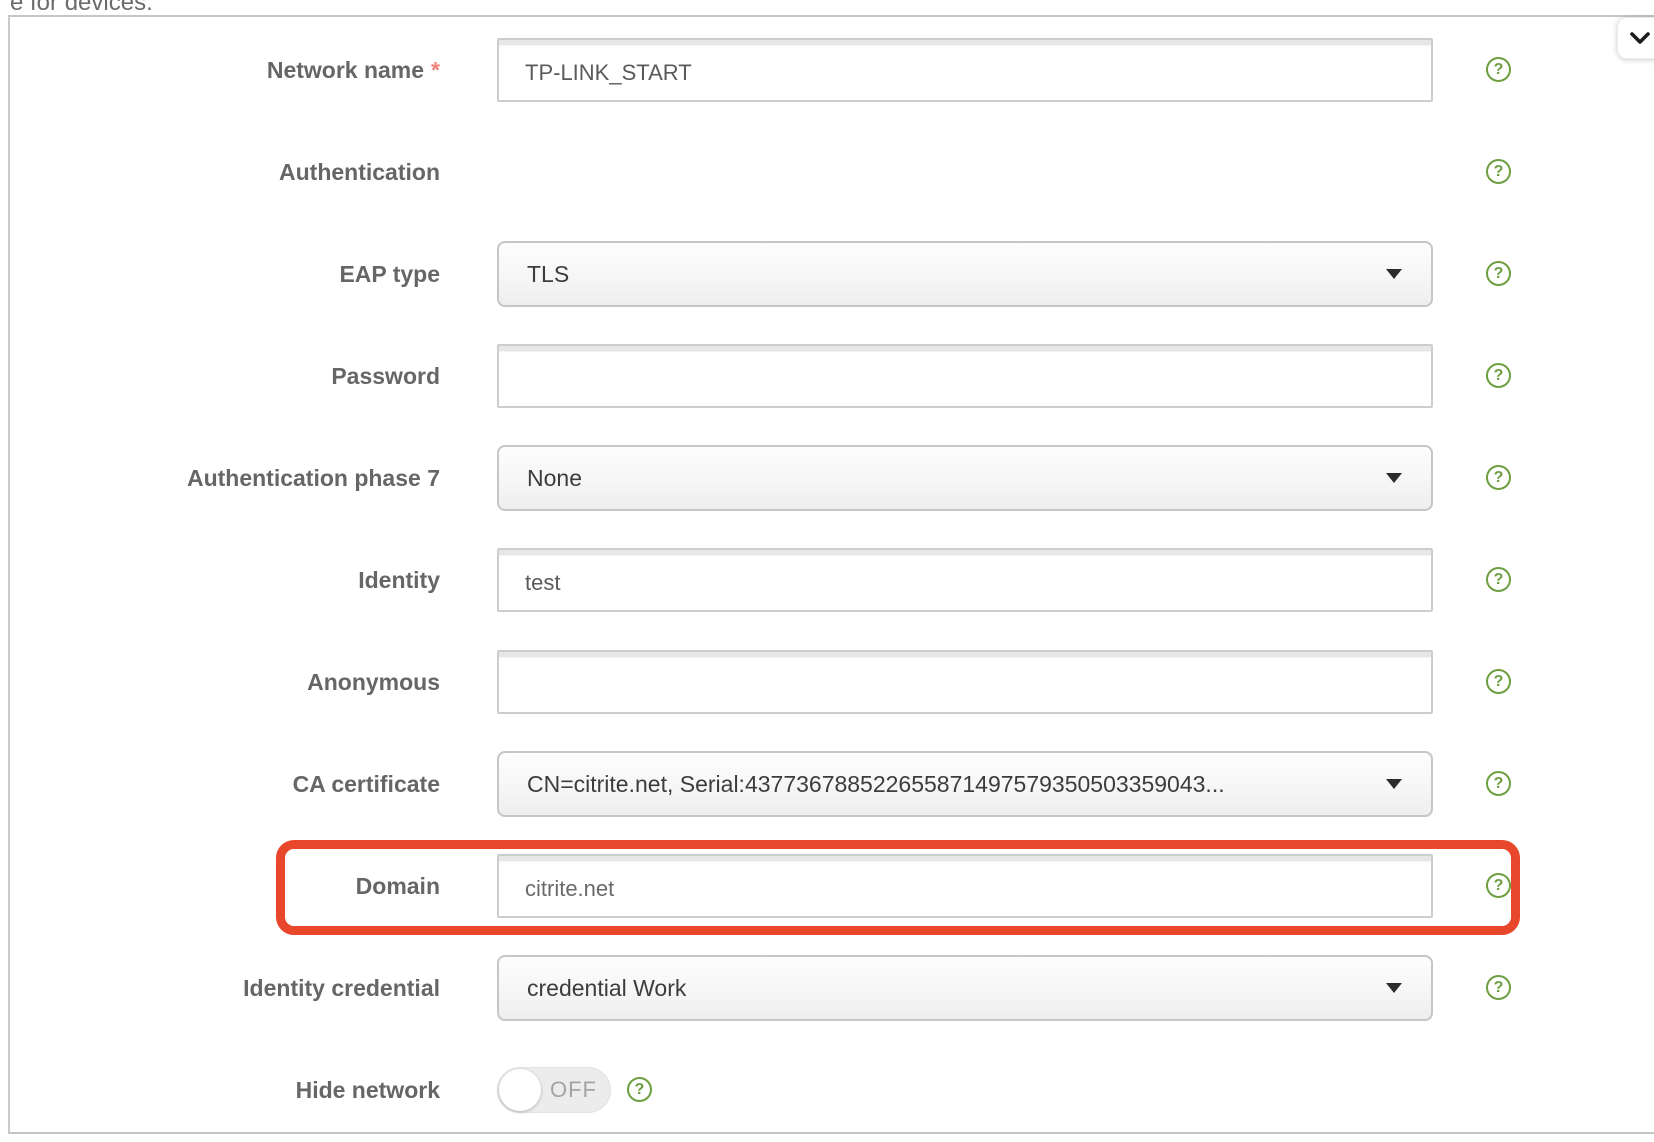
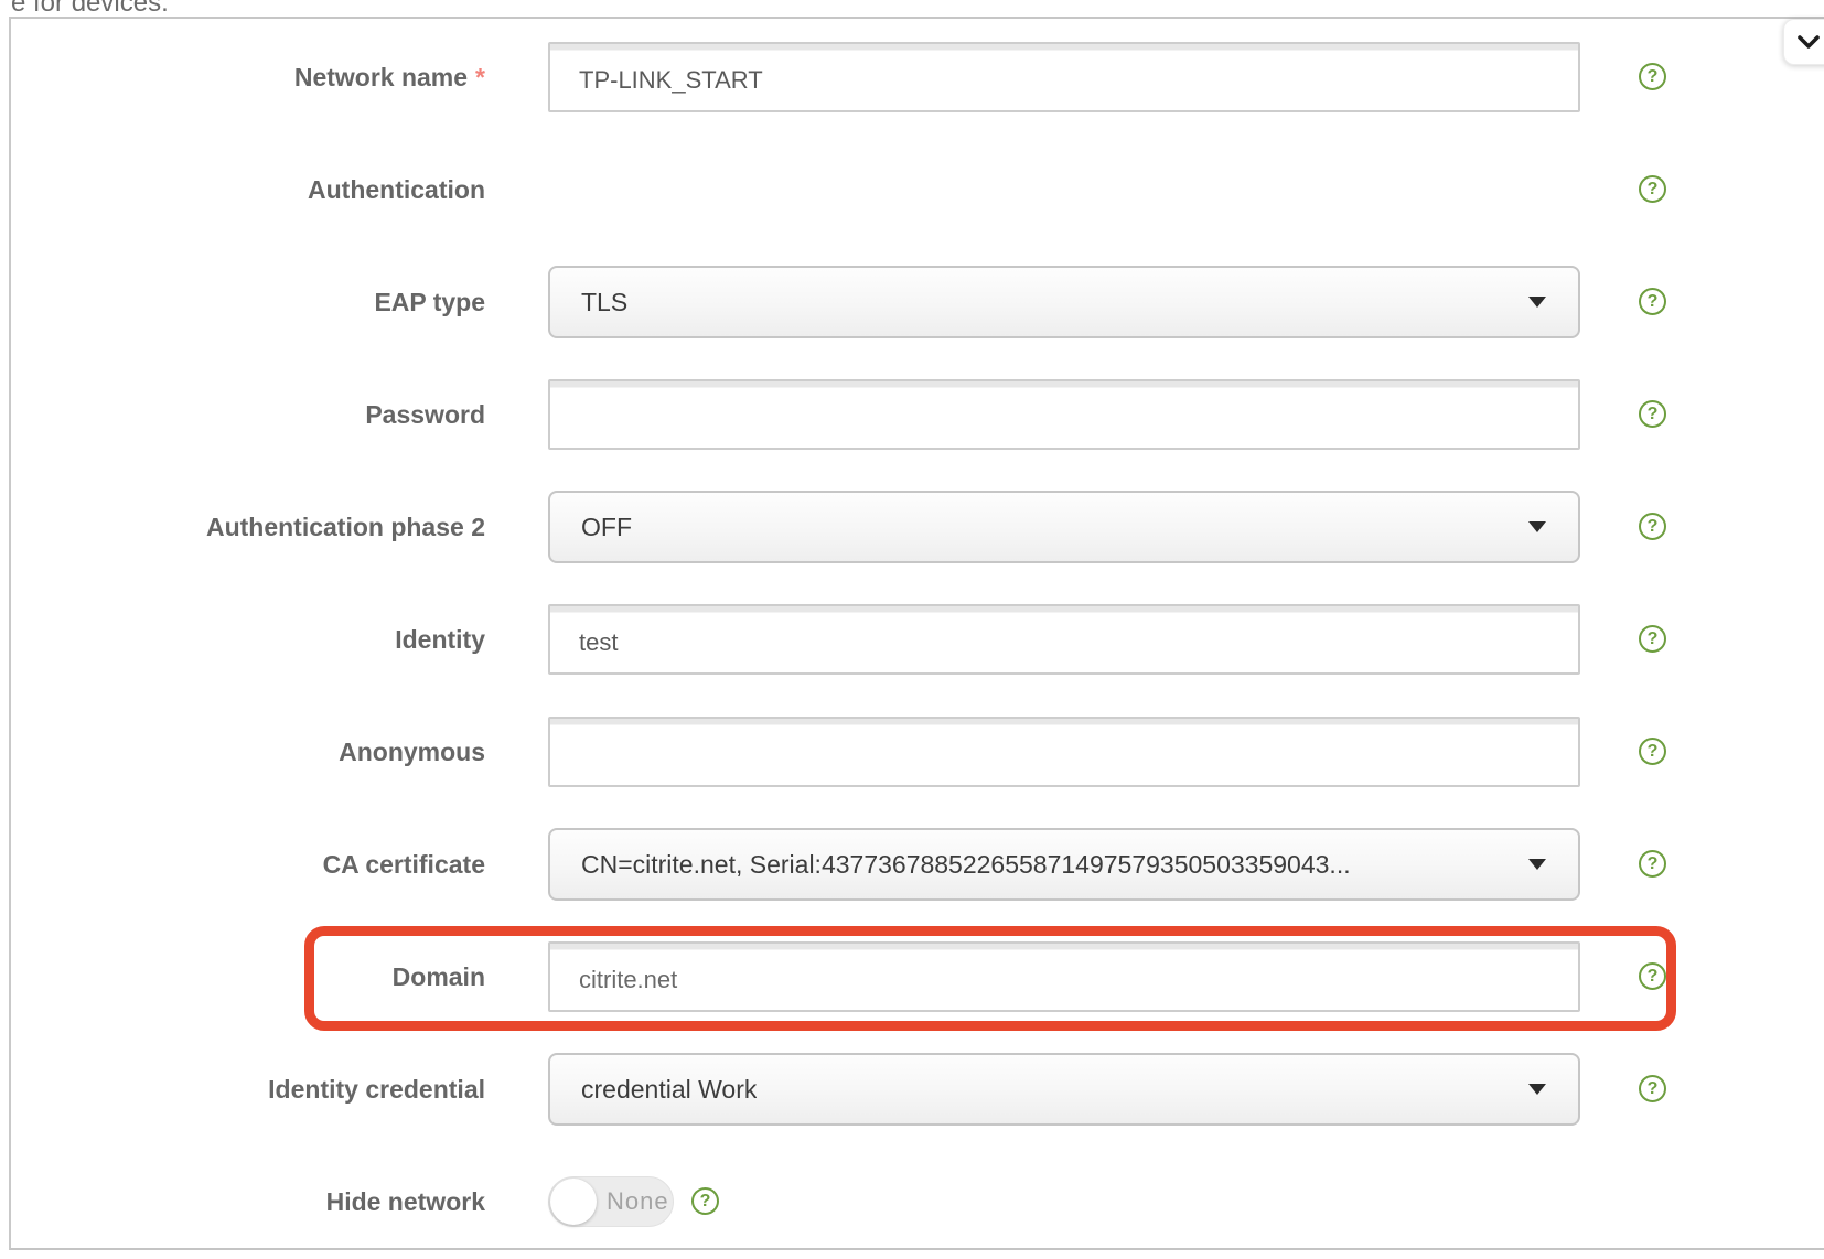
  e for devices.
  Network name
  *
  TP-LINK_START
  ?
  Authentication
  ?
  EAP type
  TLS
  ?
  Password
  ?
- Authentication phase 7
+ Authentication phase 2
- None
+ OFF
  ?
  Identity
  test
  ?
  Anonymous
  ?
  CA certificate
  CN=citrite.net, Serial:437736788522655871497579350503359043...
  ?
  Domain
  citrite.net
  ?
  Identity credential
  credential Work
  ?
  Hide network
- OFF
+ None
  ?
